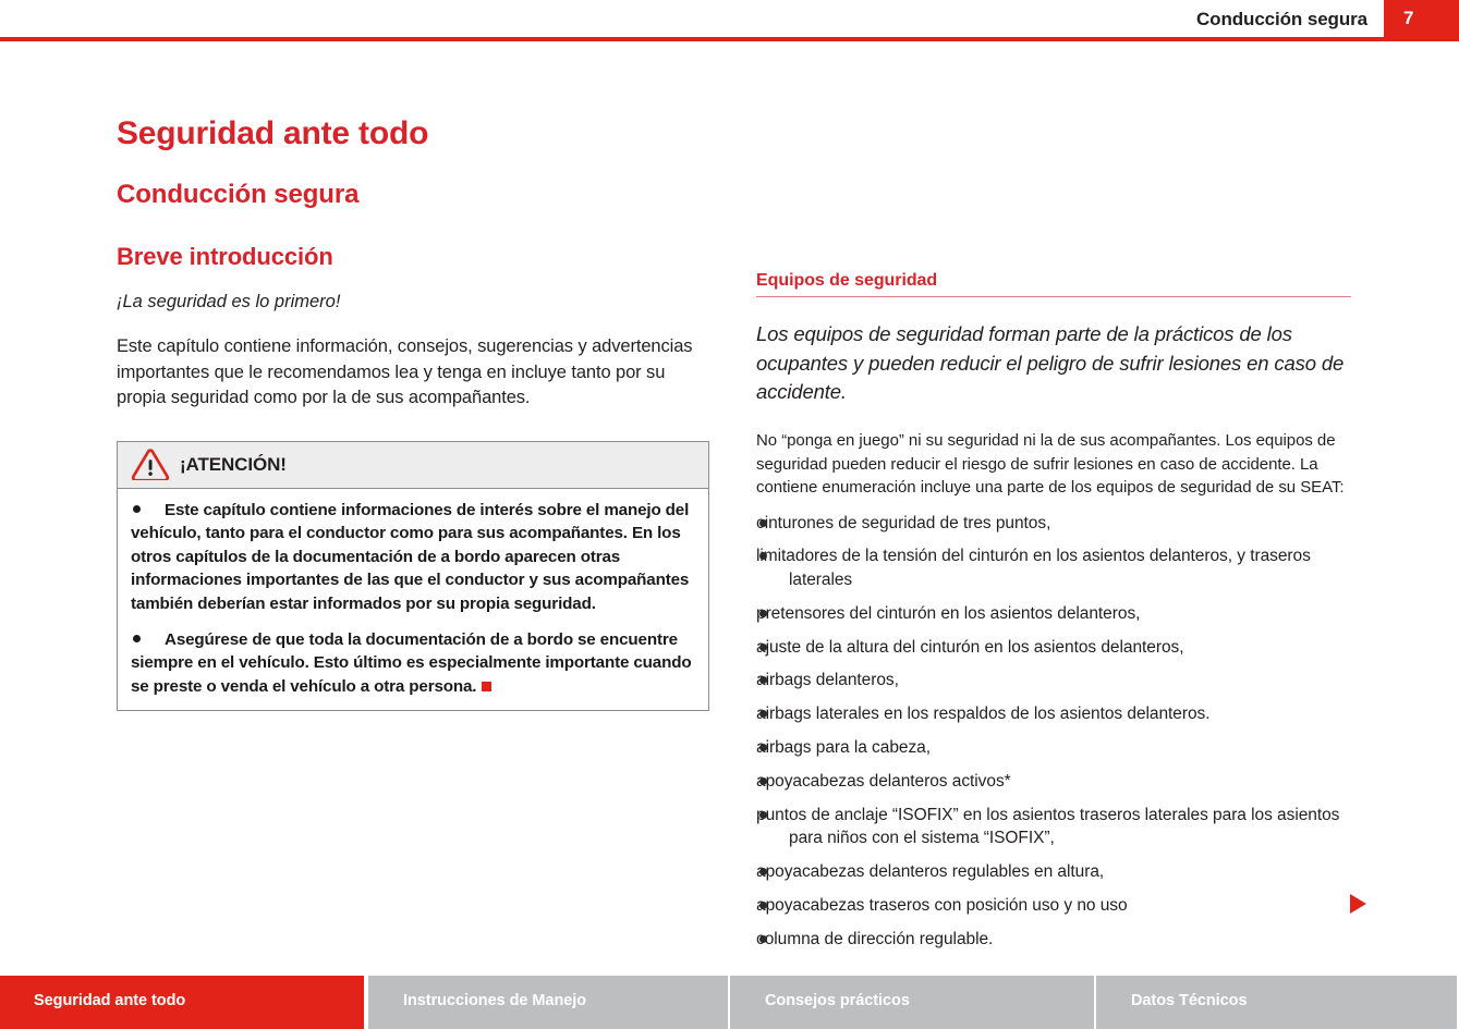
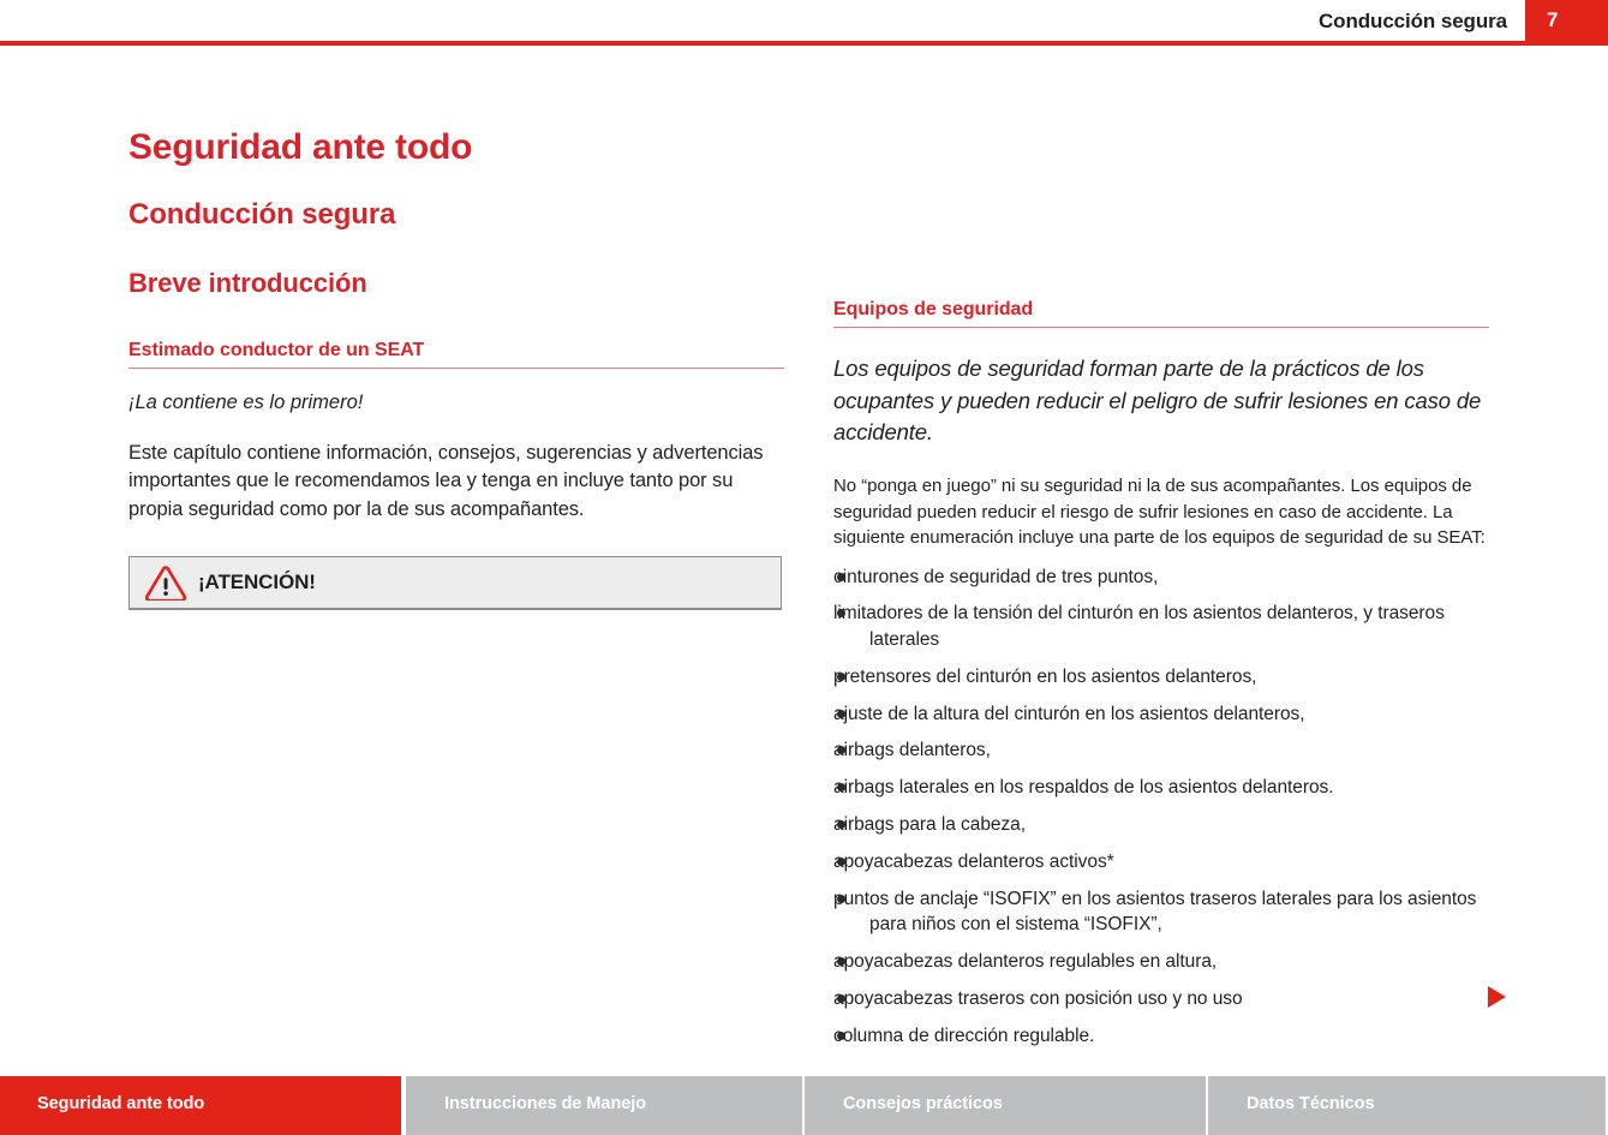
  Conducción segura
  7
  Seguridad ante todo
  Conducción segura
  Breve introducción
+ Estimado conductor de un SEAT
- ¡La seguridad es lo primero!
+ ¡La contiene es lo primero!
  Este capítulo contiene información, consejos, sugerencias y advertencias importantes que le recomendamos lea y tenga en incluye tanto por su propia seguridad como por la de sus acompañantes.
  ¡ATENCIÓN!
- Este capítulo contiene informaciones de interés sobre el manejo del vehículo, tanto para el conductor como para sus acompañantes. En los otros capítulos de la documentación de a bordo aparecen otras informaciones importantes de las que el conductor y sus acompañantes también deberían estar informados por su propia seguridad.
- Asegúrese de que toda la documentación de a bordo se encuentre siempre en el vehículo. Esto último es especialmente importante cuando se preste o venda el vehículo a otra persona.
  Equipos de seguridad
  Los equipos de seguridad forman parte de la prácticos de los ocupantes y pueden reducir el peligro de sufrir lesiones en caso de accidente.
- No “ponga en juego” ni su seguridad ni la de sus acompañantes. Los equipos de seguridad pueden reducir el riesgo de sufrir lesiones en caso de accidente. La contiene enumeración incluye una parte de los equipos de seguridad de su SEAT:
+ No “ponga en juego” ni su seguridad ni la de sus acompañantes. Los equipos de seguridad pueden reducir el riesgo de sufrir lesiones en caso de accidente. La siguiente enumeración incluye una parte de los equipos de seguridad de su SEAT:
  nturones de seguridad de tres puntos,
  lmitadores de la tensión del cinturón en los asientos delanteros, y traseros laterales
  retensores del cinturón en los asientos delanteros,
  juste de la altura del cinturón en los asientos delanteros,
  irbags delanteros,
  irbags laterales en los respaldos de los asientos delanteros.
  irbags para la cabeza,
  poyacabezas delanteros activos*
  untos de anclaje “ISOFIX” en los asientos traseros laterales para los asientos para niños con el sistema “ISOFIX”,
  poyacabezas delanteros regulables en altura,
  poyacabezas traseros con posición uso y no uso
  olumna de dirección regulable.
  Seguridad ante todo
  Instrucciones de Manejo
  Consejos prácticos
  Datos Técnicos
